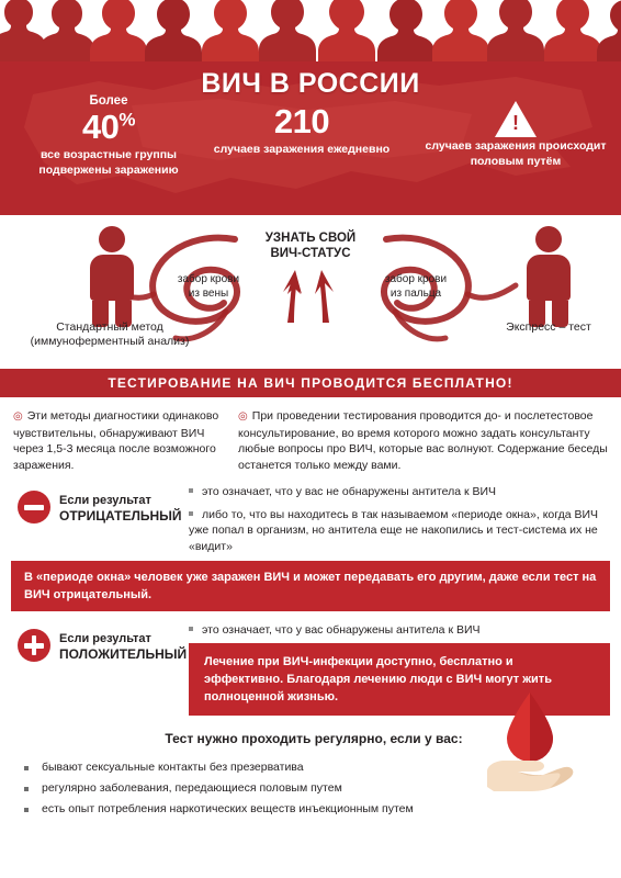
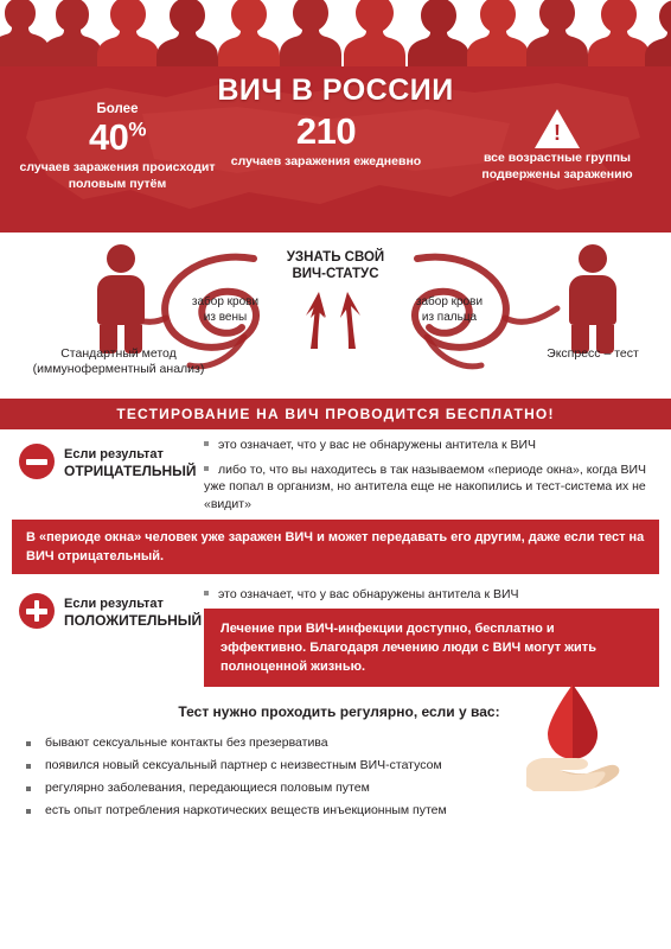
  ВИЧ В РОССИИ
  Более
  40%
- все возрастные группы подвержены заражению
+ случаев заражения происходит половым путём
  210
  случаев заражения ежедневно
- случаев заражения происходит половым путём
+ все возрастные группы подвержены заражению
  УЗНАТЬ СВОЙ
  ВИЧ-СТАТУС
  забор крови
  из вены
  забор крови
  из пальца
  Стандартный метод
  (иммуноферментный анализ)
  Экспресс – тест
  ТЕСТИРОВАНИЕ НА ВИЧ ПРОВОДИТСЯ БЕСПЛАТНО!
- ◎ Эти методы диагностики одинаково чувствительны, обнаруживают ВИЧ через 1,5-3 месяца после возможного заражения.
- ◎ При проведении тестирования проводится до- и послетестовое консультирование, во время которого можно задать консультанту любые вопросы про ВИЧ, которые вас волнуют. Содержание беседы останется только между вами.
  Если результат
  ОТРИЦАТЕЛЬНЫЙ
  это означает, что у вас не обнаружены антитела к ВИЧ
  либо то, что вы находитесь в так называемом «периоде окна», когда ВИЧ уже попал в организм, но антитела еще не накопились и тест-система их не «видит»
  В «периоде окна» человек уже заражен ВИЧ и может передавать его другим, даже если тест на ВИЧ отрицательный.
  Если результат
  ПОЛОЖИТЕЛЬНЫЙ
  это означает, что у вас обнаружены антитела к ВИЧ
  Лечение при ВИЧ-инфекции доступно, бесплатно и эффективно. Благодаря лечению люди с ВИЧ могут жить полноценной жизнью.
  Тест нужно проходить регулярно, если у вас:
  бывают сексуальные контакты без презерватива
+ появился новый сексуальный партнер с неизвестным ВИЧ-статусом
  регулярно заболевания, передающиеся половым путем
  есть опыт потребления наркотических веществ инъекционным путем
